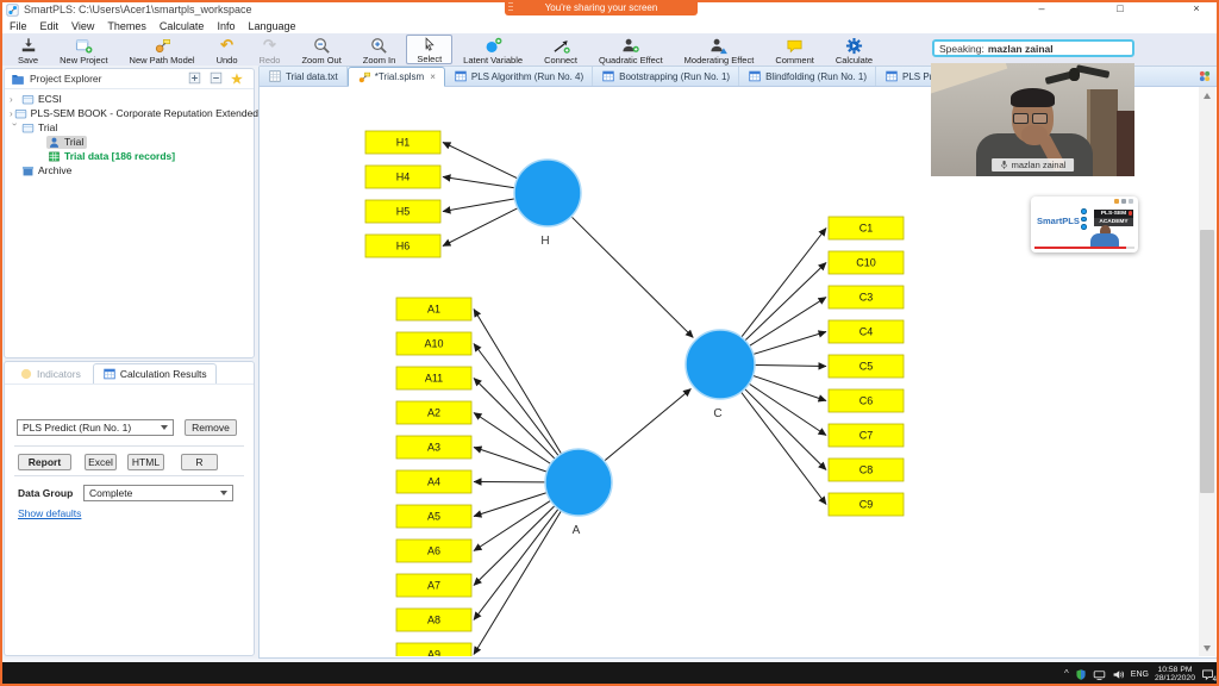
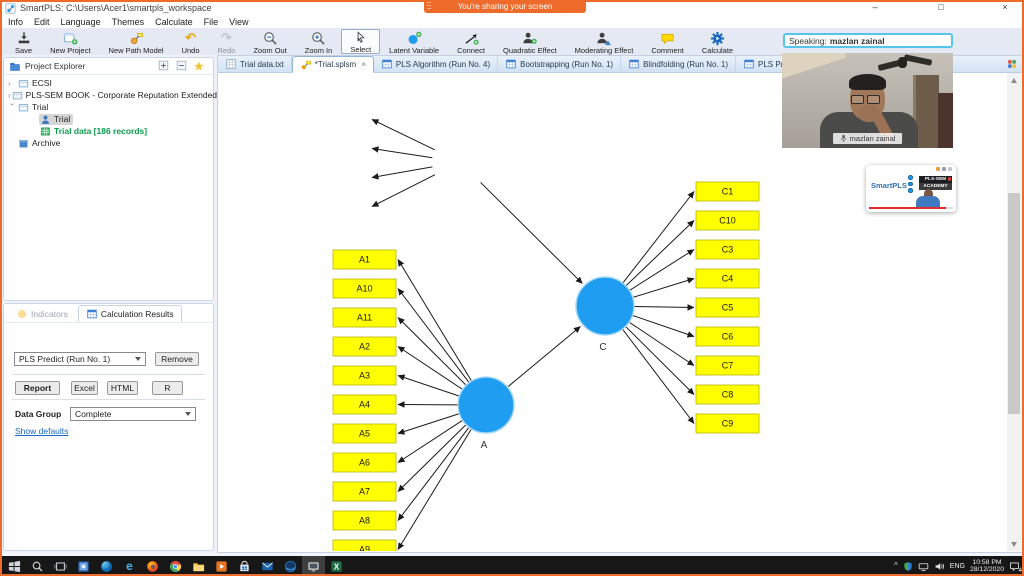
  SmartPLS: C:\Users\Acer1\smartpls_workspace
  –
  □
  ×
- File
+ Info
  Edit
- View
+ Language
  Themes
  Calculate
- Info
+ File
- Language
+ View
  Save
  New Project
  New Path Model
  ↶
  Undo
  ↷
  Redo
  Zoom Out
  Zoom In
  Select
  Latent Variable
  Connect
  Quadratic Effect
  Moderating Effect
  Comment
  Calculate
  Project Explorer
  ★
  ›
  ECSI
  ›
  PLS-SEM BOOK - Corporate Reputation Extended
  Trial
  Trial
  Trial data [186 records]
  Archive
  Indicators
  Calculation Results
  PLS Predict (Run No. 1)
  Remove
  Report
  Excel
  HTML
  R
  Data Group
  Complete
  Show defaults
  Trial data.txt
  *Trial.splsm
  ×
  PLS Algorithm (Run No. 4)
  Bootstrapping (Run No. 1)
  Blindfolding (Run No. 1)
- H1
- H4
- H5
- H6
- H
  A1
  A10
  A11
  A2
  A3
  A4
  A5
  A6
  A7
  A8
  A9
  A
  C1
  C10
  C3
  C4
  C5
  C6
  C7
  C8
  C9
  C
  Speaking:
  mazlan zainal
  mazlan zainal
  SmartPLS
+ e
+ X
  ^
  You're sharing your screen
